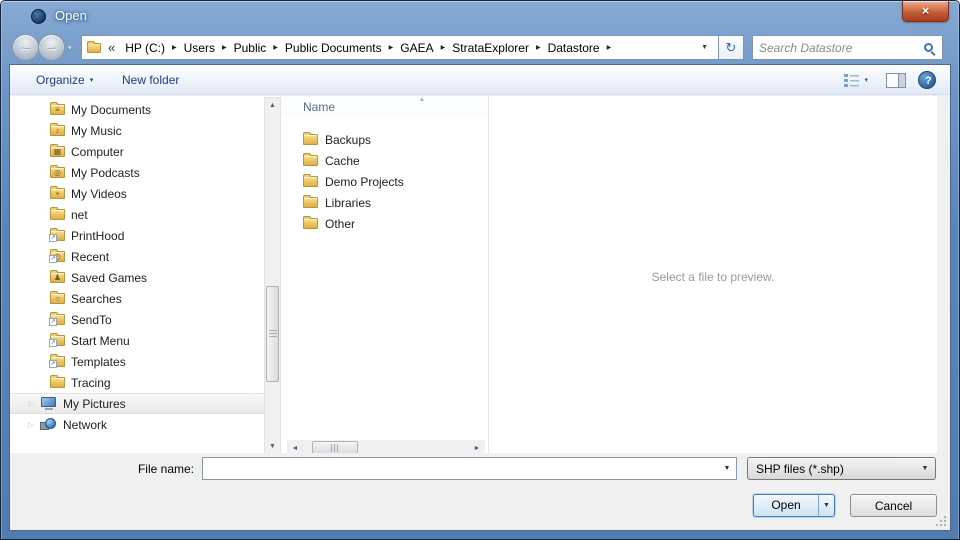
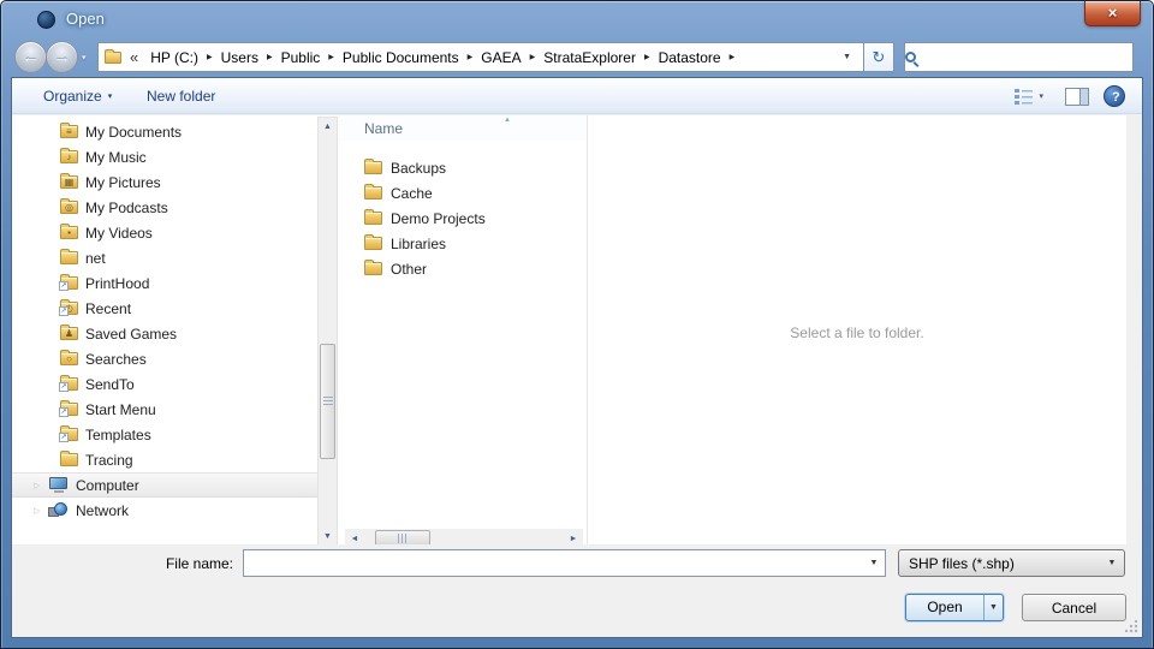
  Open
  ×
  ←
  →
  «
  HP (C:)
  Users
  Public
  Public Documents
  GAEA
  StrataExplorer
  Datastore
  ↻
- Search Datastore
  Organize
  New folder
  ?
  ≡
  My Documents
  ♪
  My Music
  ▦
- Computer
+ My Pictures
  ◎
  My Podcasts
  ▪
  My Videos
  net
  PrintHood
  ◴
  Recent
  ♟
  Saved Games
  ○
  Searches
  SendTo
  Start Menu
  Templates
  Tracing
- My Pictures
+ Computer
  Network
  Name
  Backups
  Cache
  Demo Projects
  Libraries
  Other
- Select a file to preview.
+ Select a file to folder.
  File name:
  SHP files (*.shp)
  Open
  Cancel
